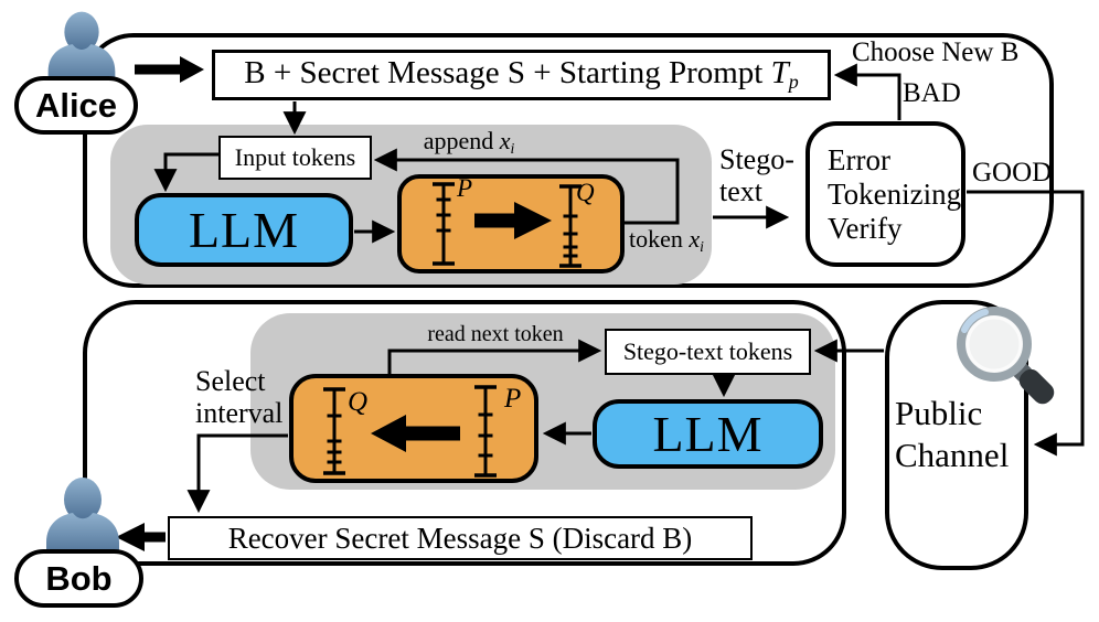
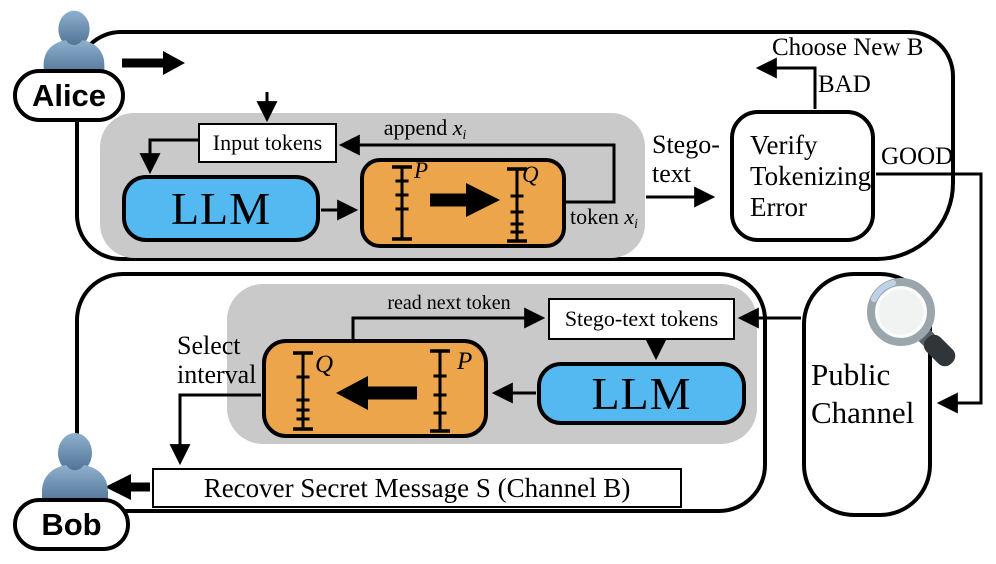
- B + Secret Message S + Starting Prompt Tp
  Input tokens
  LLM
- Error
+ Verify
  Tokenizing
- Verify
+ Error
  Stego-text tokens
  LLM
- Recover Secret Message S (Discard B)
+ Recover Secret Message S (Channel B)
  Choose New B
  BAD
  GOOD
  append xi
  token xi
  Stego-
  text
  Select
  interval
  read next token
  P
  Q
  Q
  P
  Public
  Channel
  Alice
  Bob
